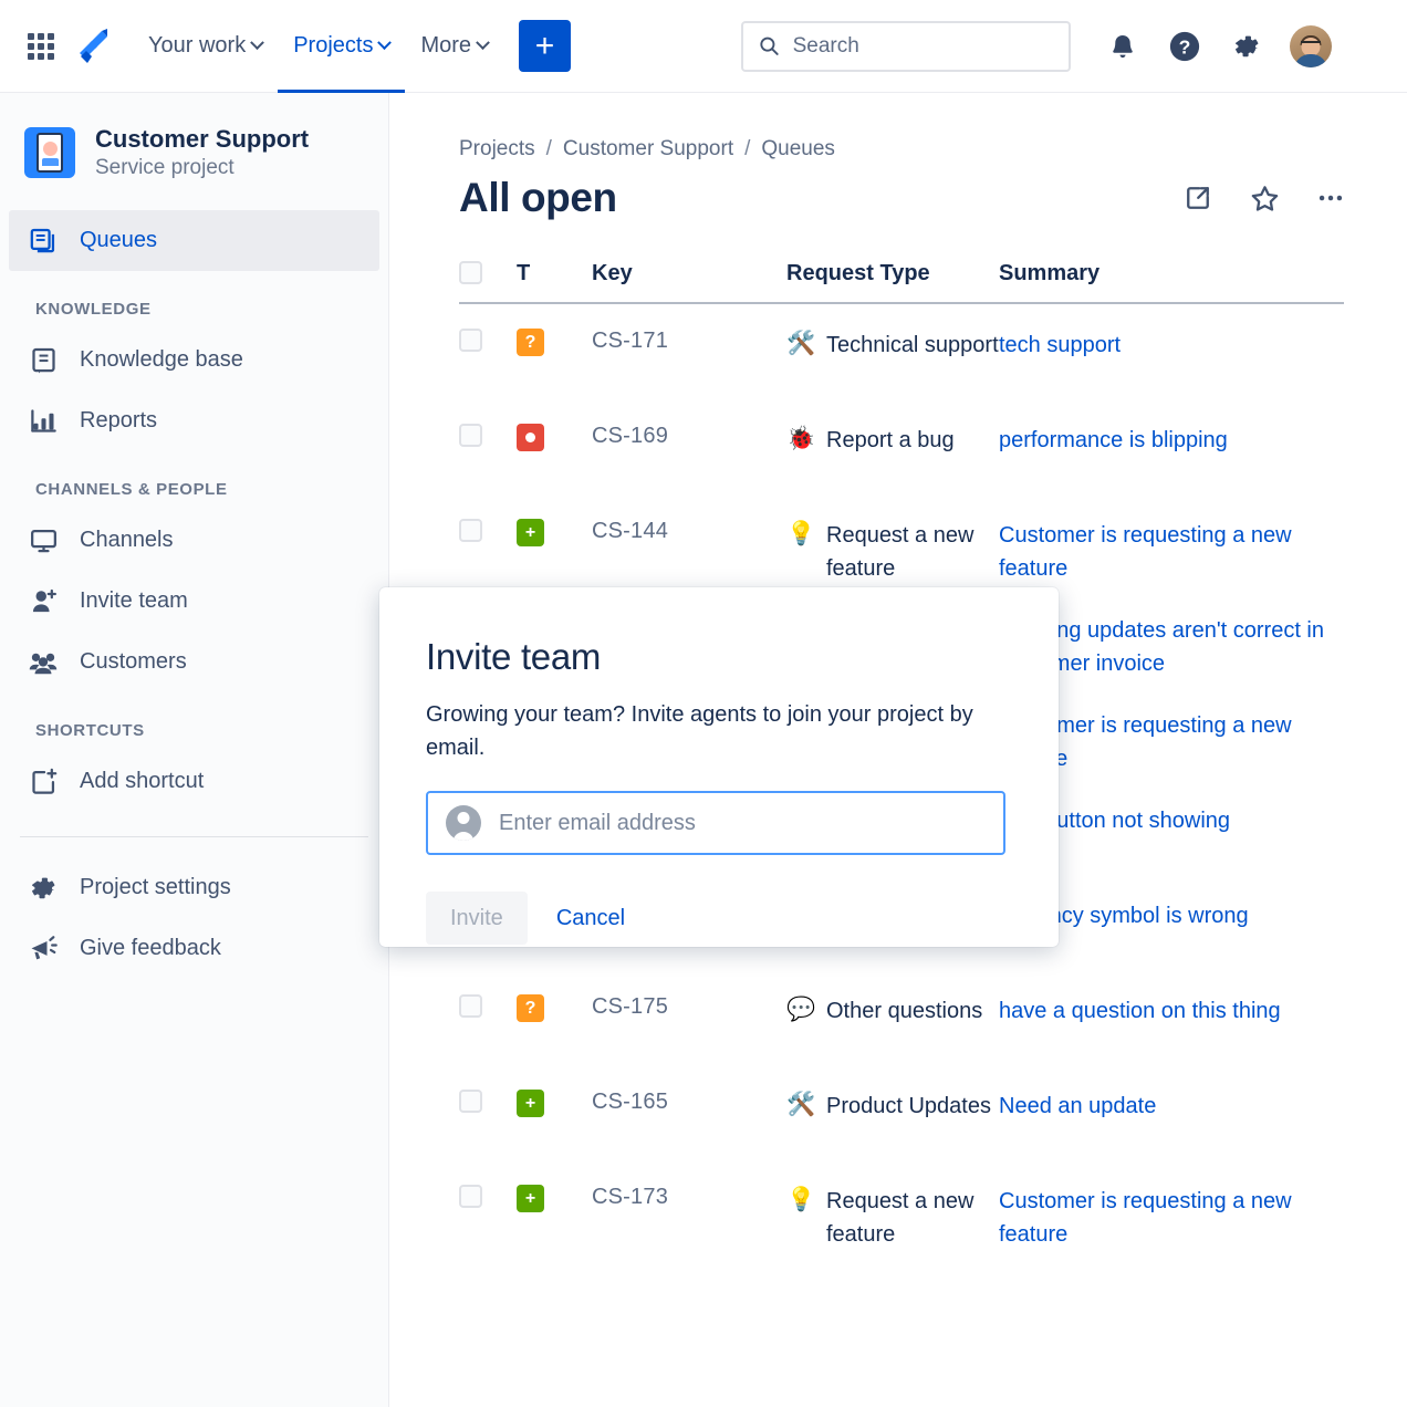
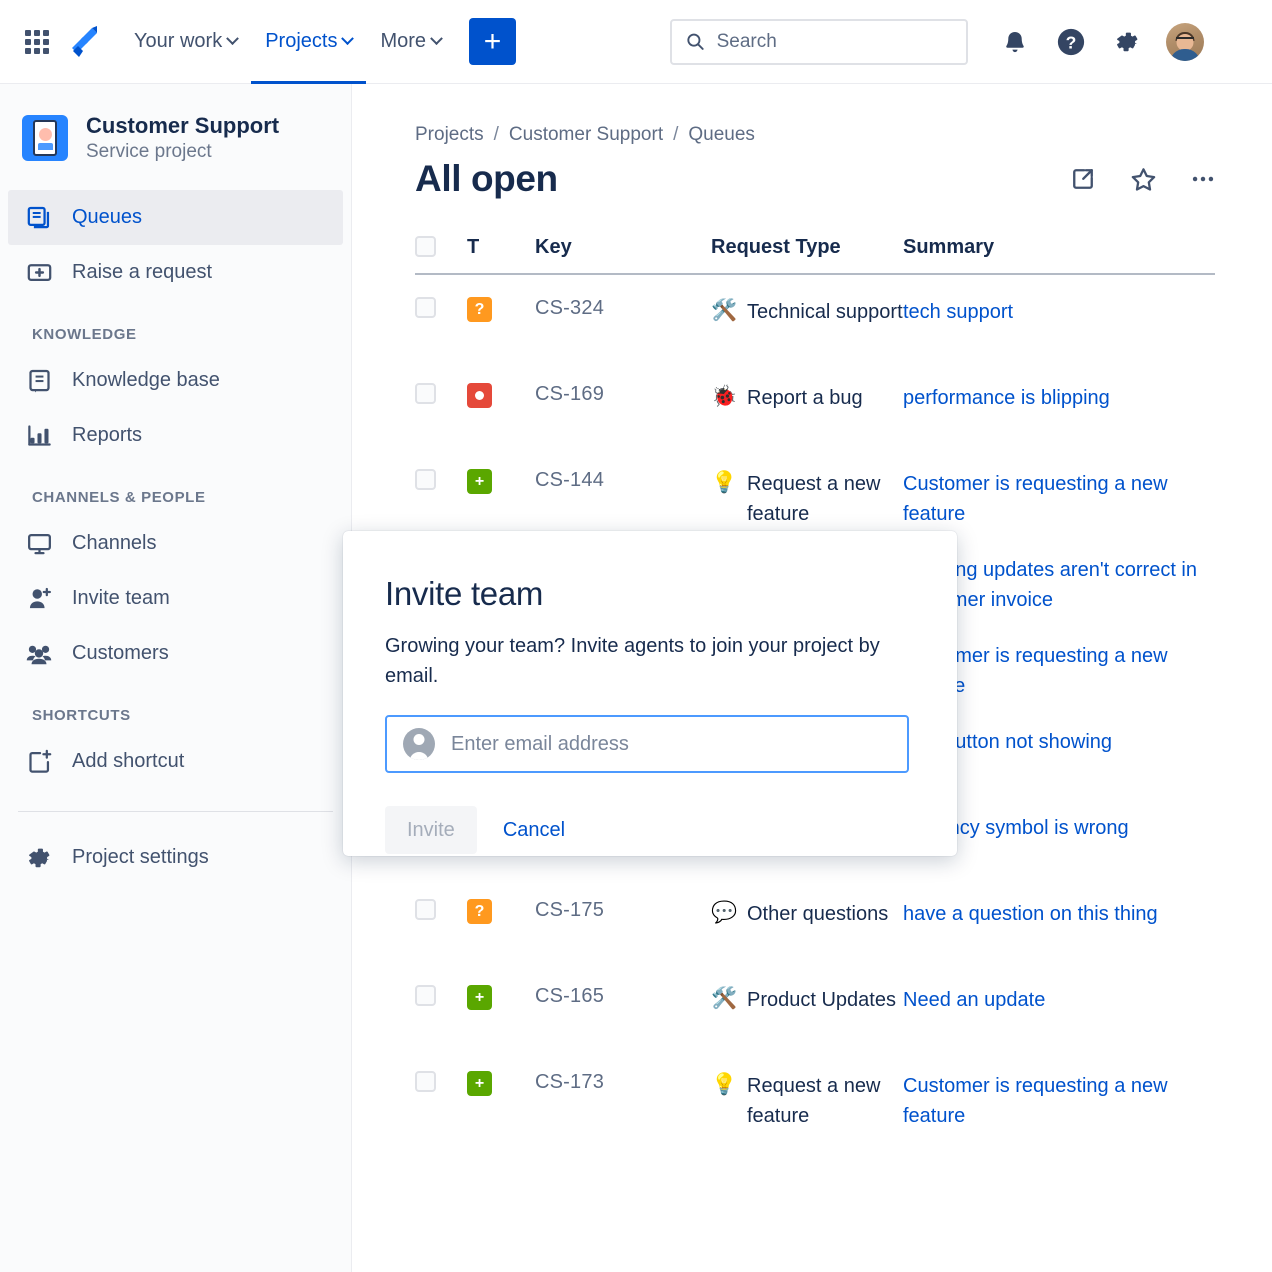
  Your work
  Projects
  More
  +
  Search
  ?
  Customer Support
  Service project
  Queues
+ Raise a request
  KNOWLEDGE
  Knowledge base
  Reports
  CHANNELS & PEOPLE
  Channels
  Invite team
  Customers
  SHORTCUTS
  Add shortcut
  Project settings
- Give feedback
  Projects
  /
  Customer Support
  /
  Queues
  All open
  T
  Key
  Request Type
  Summary
  ?
- CS-171
+ CS-324
  🛠️
  Technical support
  tech support
  CS-169
  🐞
  Report a bug
  performance is blipping
  +
  CS-144
  💡
  Request a new feature
  Customer is requesting a new feature
  ng updates aren't correct in mer invoice
  utton not showing
  cy symbol is wrong
  ?
  CS-175
  💬
  Other questions
  have a question on this thing
  +
  CS-165
  🛠️
  Product Updates
  Need an update
  +
  CS-173
  💡
  Request a new feature
  Customer is requesting a new feature
  Invite team
  Growing your team? Invite agents to join your project by email.
  Enter email address
  Invite
  Cancel
